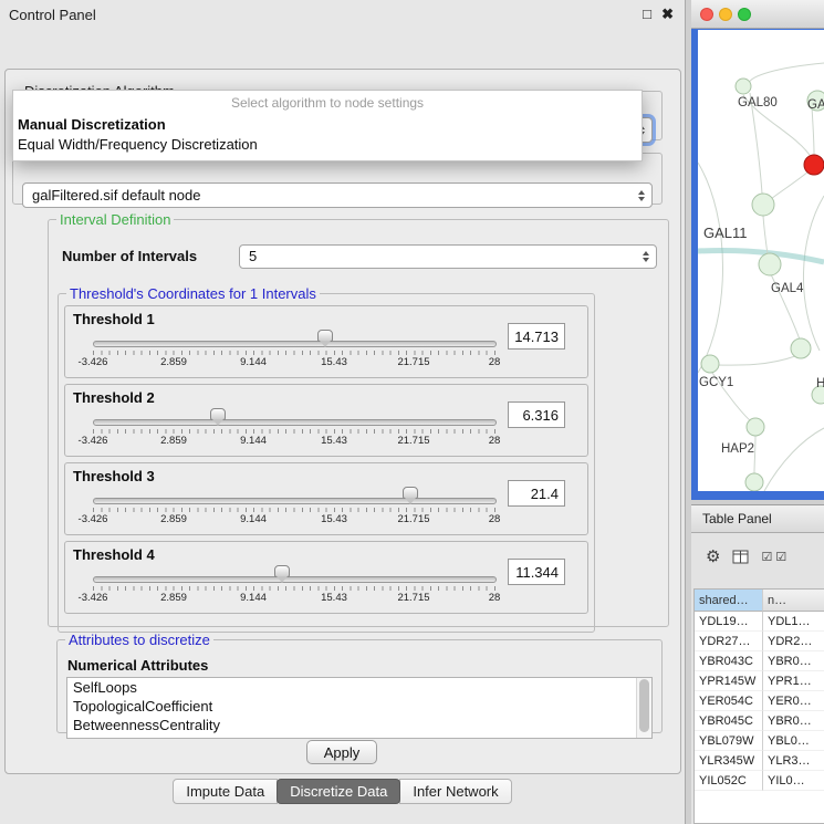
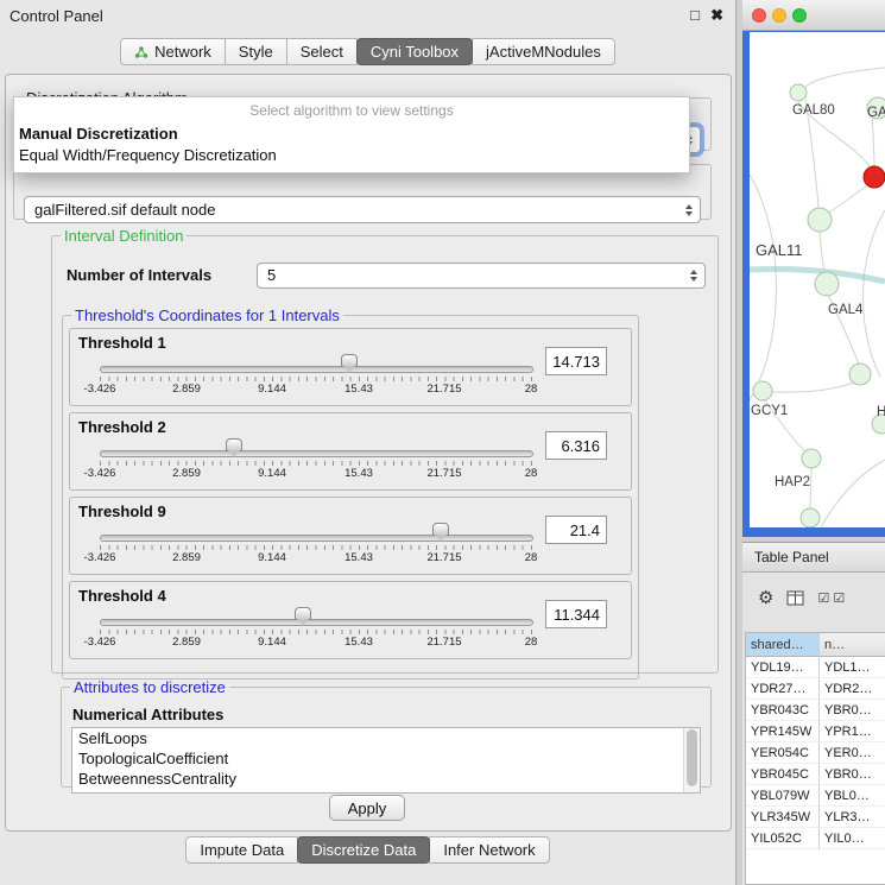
  Control Panel
  □
  ✖
+ Network
+ Style
+ Select
+ Cyni Toolbox
+ jActiveMNodules
- Select algorithm to node settings
+ Select algorithm to view settings
  Manual Discretization
  Equal Width/Frequency Discretization
  galFiltered.sif default node
  Interval Definition
  Number of Intervals
  5
  Threshold's Coordinates for 1 Intervals
  Threshold 1
  -3.426
  2.859
  9.144
  15.43
  21.715
  28
  14.713
  Threshold 2
  -3.426
  2.859
  9.144
  15.43
  21.715
  28
  6.316
- Threshold 3
+ Threshold 9
  -3.426
  2.859
  9.144
  15.43
  21.715
  28
  21.4
  Threshold 4
  -3.426
  2.859
  9.144
  15.43
  21.715
  28
  11.344
  Attributes to discretize
  Numerical Attributes
  SelfLoops
  TopologicalCoefficient
  BetweennessCentrality
  Apply
  Impute Data
  Discretize Data
  Infer Network
  GAL80
  GA
  GAL11
  GAL4
  GCY1
  H
  HAP2
  Table Panel
  ⚙
  ☑☑
  shared…
  n…
  YDL19…
  YDL1…
  YDR27…
  YDR2…
  YBR043C
  YBR0…
  YPR145W
  YPR1…
  YER054C
  YER0…
  YBR045C
  YBR0…
  YBL079W
  YBL0…
  YLR345W
  YLR3…
  YIL052C
  YIL0…
